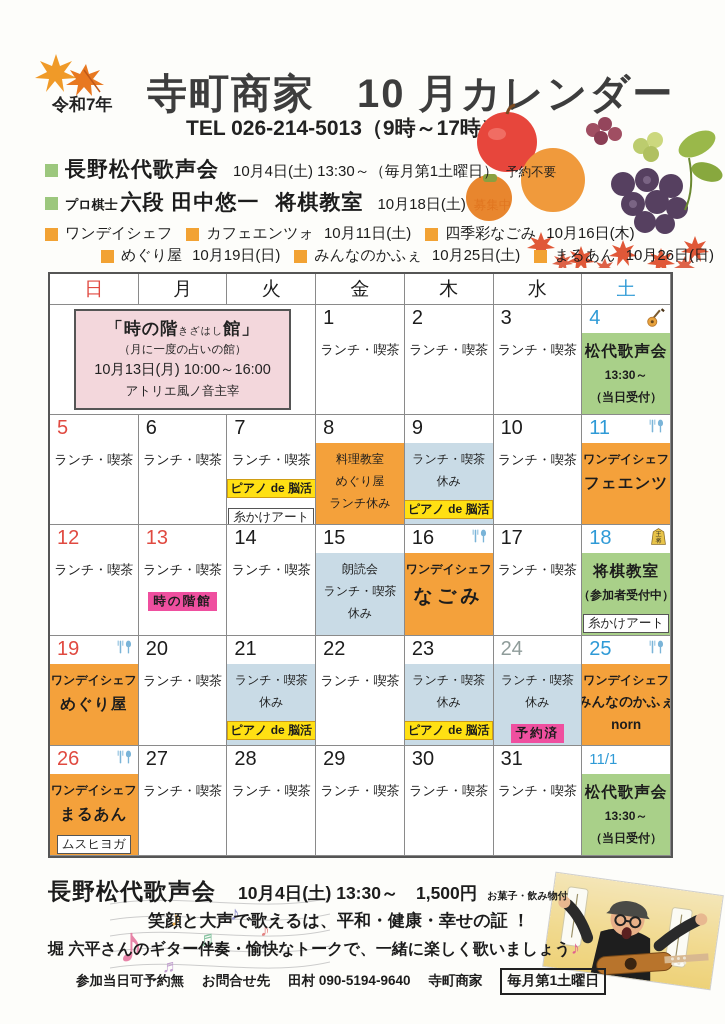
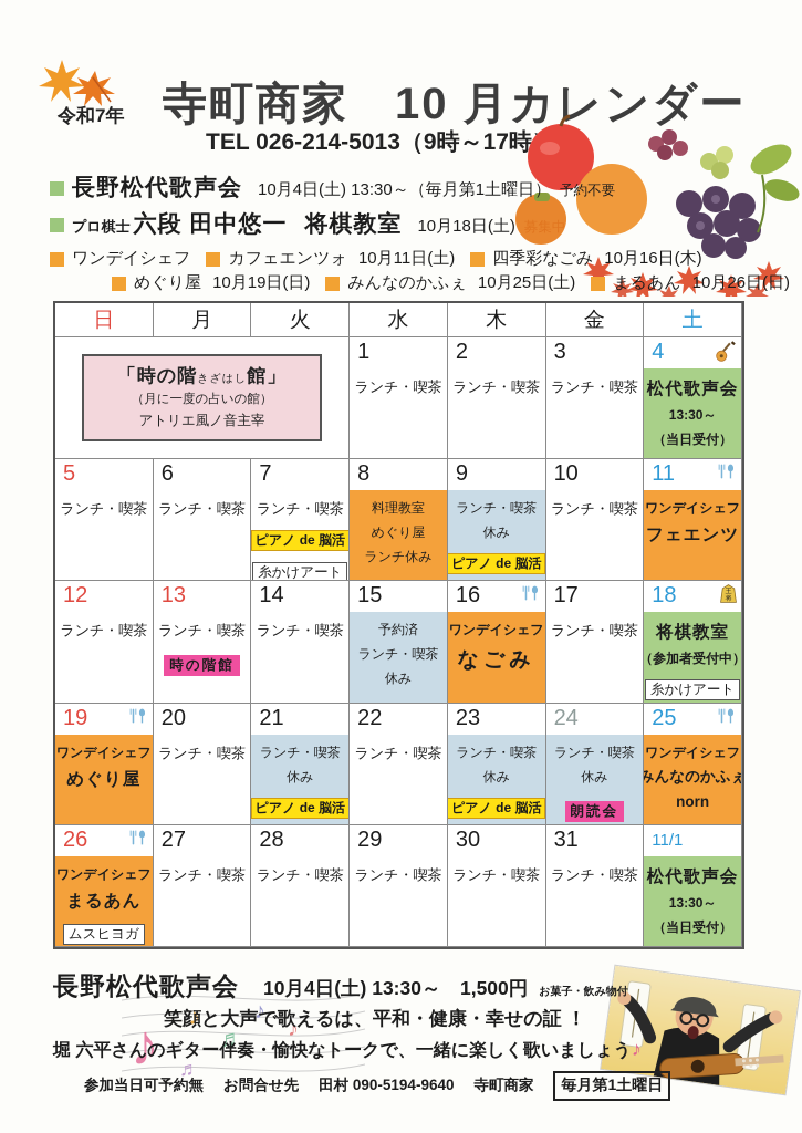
  令和7年
  寺町商家 10 月カレンダー
  TEL 026-214-5013（9時～17時
  長野松代歌声会
  10月4日(土) 13:30～（毎月第1土曜日）
  予約不要
  プロ棋士
  六段 田中悠一
  将棋教室
  10月18日(土)
  募集中
  ワンデイシェフ
  カフェエンツォ
  10月11日(土)
  四季彩なごみ
  10月16日(木)
  めぐり屋
  10月19日(日)
  みんなのかふぇ
  10月25日(土)
  まるあん
  10月26日(日)
  日
  月
  火
- 金
+ 水
  木
- 水
+ 金
  土
  「時の階きざはし館」
  （月に一度の占いの館）
- 10月13日(月) 10:00～16:00
  アトリエ風ノ音主宰
  1
  ランチ・喫茶
  2
  ランチ・喫茶
  3
  ランチ・喫茶
  4
  松代歌声会
  13:30～
  （当日受付）
  5
  ランチ・喫茶
  6
  ランチ・喫茶
  7
  ランチ・喫茶
  ピアノ de 脳活
  糸かけアート
  8
  料理教室
  めぐり屋
  ランチ休み
  9
  ランチ・喫茶
  休み
  ピアノ de 脳活
  10
  ランチ・喫茶
  11
  ワンデイシェフ
  フェエンツ
  12
  ランチ・喫茶
  13
  ランチ・喫茶
  時の階館
  14
  ランチ・喫茶
  15
- 朗読会
+ 予約済
  ランチ・喫茶
  休み
  16
  ワンデイシェフ
  なごみ
  17
  ランチ・喫茶
  18
  将棋教室
  （参加者受付中）
  糸かけアート
  19
  ワンデイシェフ
  めぐり屋
  20
  ランチ・喫茶
  21
  ランチ・喫茶
  休み
  ピアノ de 脳活
  22
  ランチ・喫茶
  23
  ランチ・喫茶
  休み
  ピアノ de 脳活
  24
  ランチ・喫茶
  休み
- 予約済
+ 朗読会
  25
  ワンデイシェフ
  みんなのかふぇ
  norn
  26
  ワンデイシェフ
  まるあん
  ムスヒヨガ
  27
  ランチ・喫茶
  28
  ランチ・喫茶
  29
  ランチ・喫茶
  30
  ランチ・喫茶
  31
  ランチ・喫茶
  11/1
  松代歌声会
  13:30～
  （当日受付）
  ♪
  ♪
  ♬
  ♪
  ♪
  ♬
  長野松代歌声会
  10月4日(土) 13:30～ 1,500円
  お菓子・飲み物付
  笑顔と大声で歌えるは、平和・健康・幸せの証 ！
  堀 六平さんのギター伴奏・愉快なトークで、一緒に楽しく歌いましょう♪
  参加当日可予約無
  お問合せ先
  田村 090-5194-9640
  寺町商家
  毎月第1土曜日
